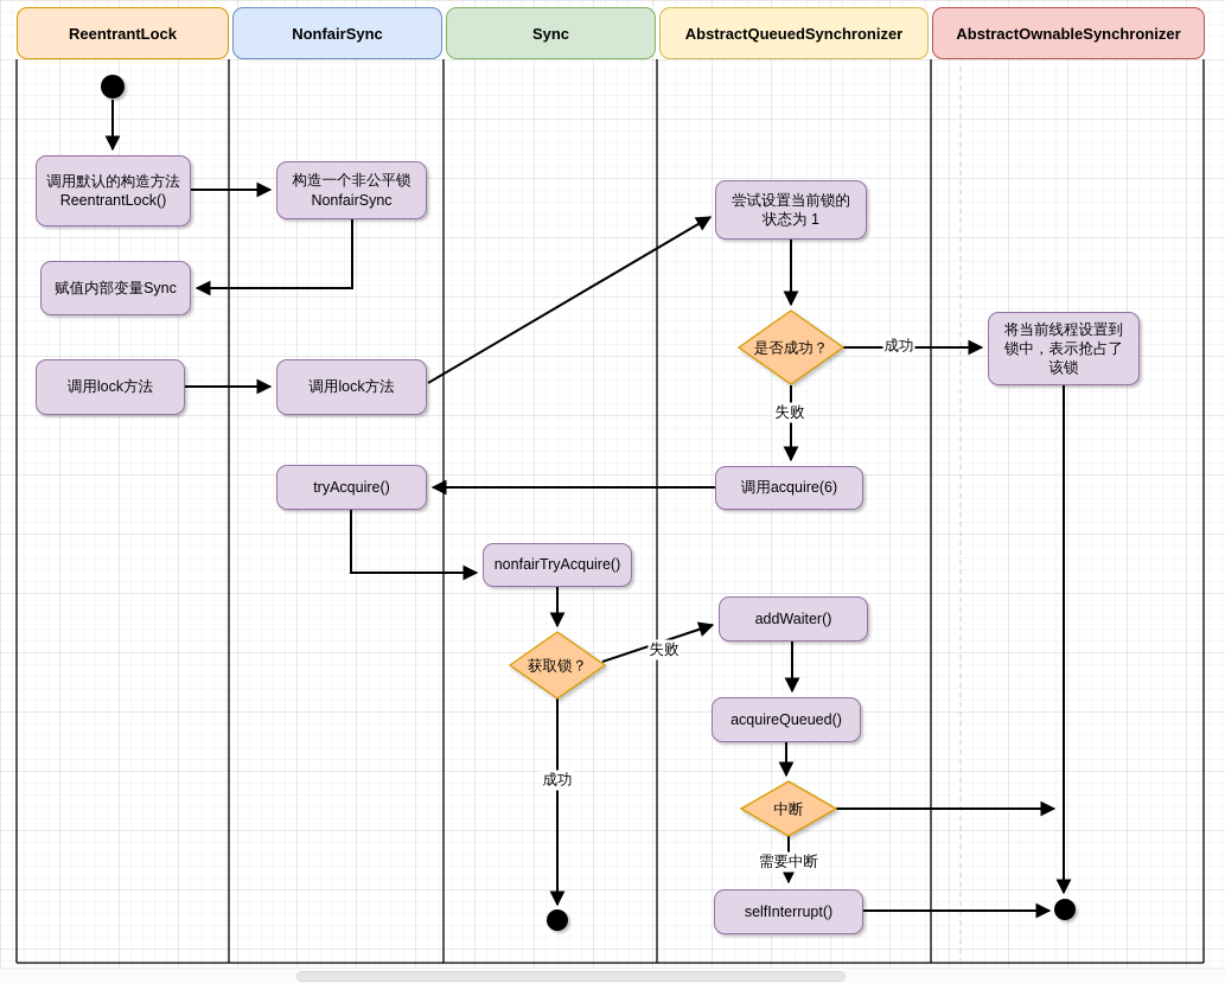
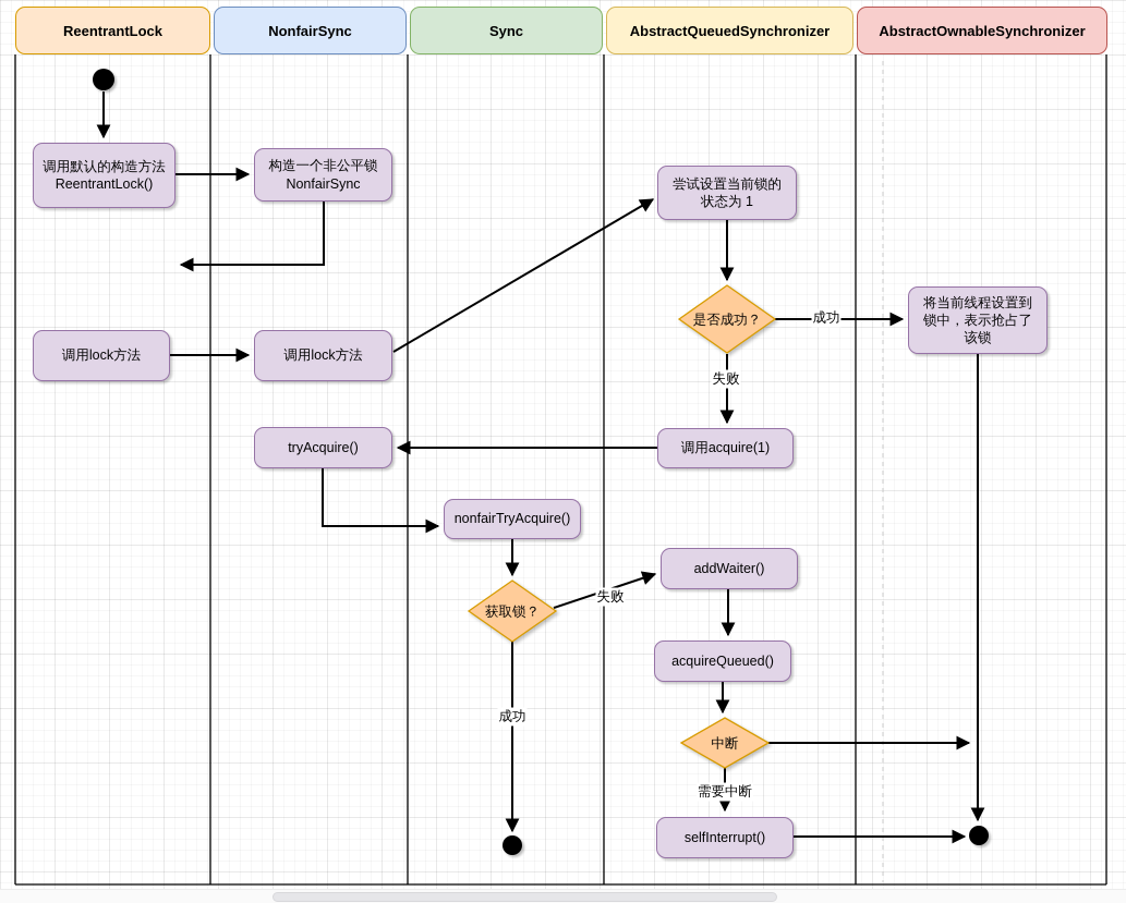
  ReentrantLock
  NonfairSync
  Sync
  AbstractQueuedSynchronizer
  AbstractOwnableSynchronizer
  调用默认的构造方法
  ReentrantLock()
- 赋值内部变量Sync
  调用lock方法
  构造一个非公平锁
  NonfairSync
  调用lock方法
  tryAcquire()
  nonfairTryAcquire()
  尝试设置当前锁的
  状态为 1
- 调用acquire(6)
+ 调用acquire(1)
  addWaiter()
  acquireQueued()
  selfInterrupt()
  将当前线程设置到
  锁中，表示抢占了
  该锁
  是否成功？
  获取锁？
  中断
  成功
  失败
  失败
  成功
  需要中断
